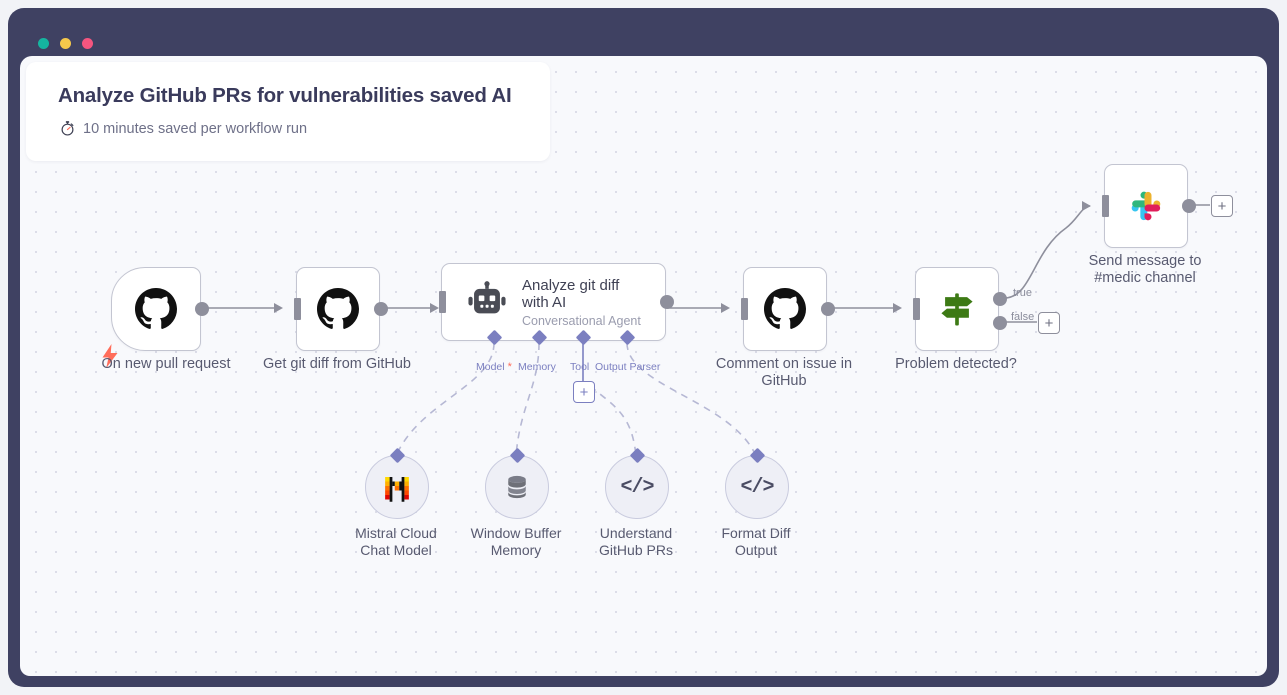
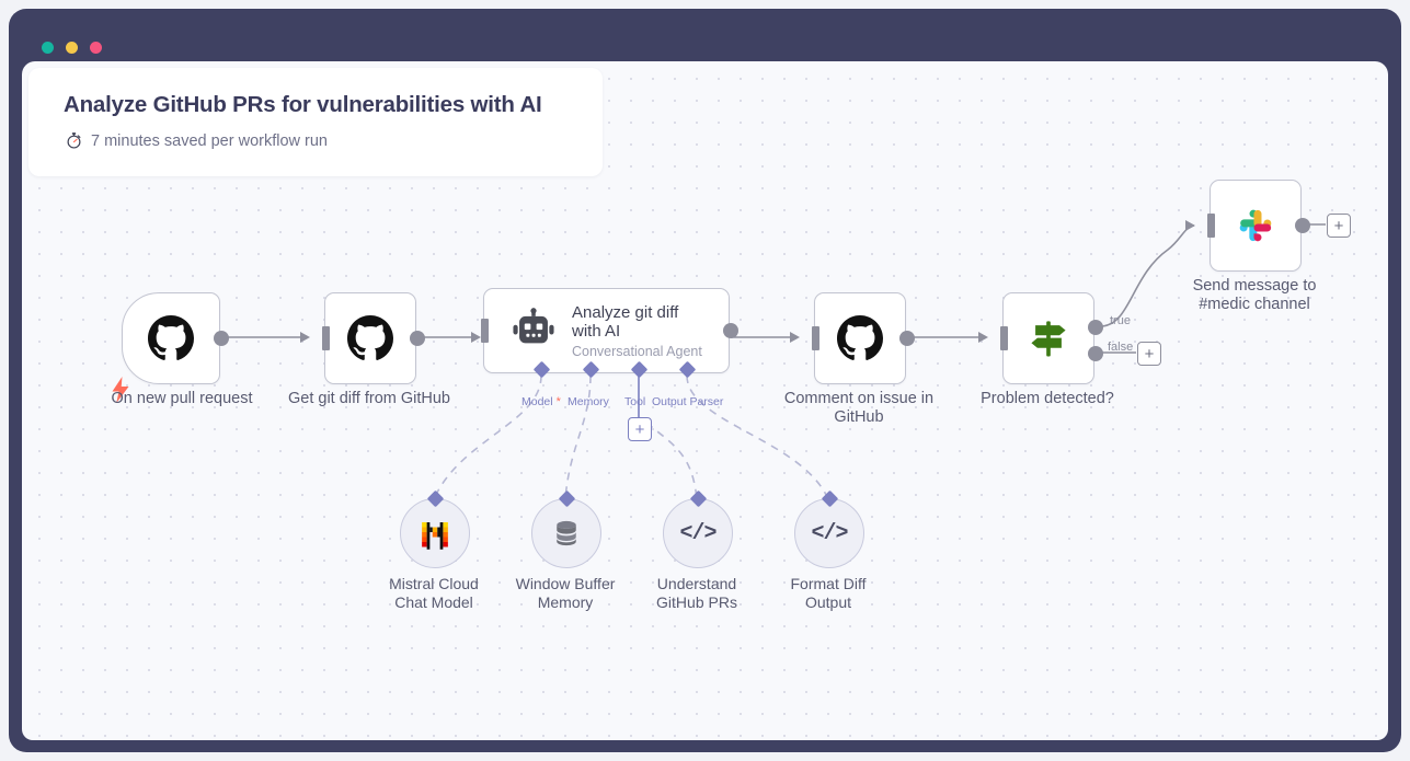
- Analyze GitHub PRs for vulnerabilities saved AI
+ Analyze GitHub PRs for vulnerabilities with AI
- 10 minutes saved per workflow run
+ 7 minutes saved per workflow run
  On new pull request
  Get git diff from GitHub
  Analyze git diff
  with AI
  Conversational Agent
  Model *
  Memory
  Tool
  Output Parser
  +
  Comment on issue in
  GitHub
  Problem detected?
  true
  false
  +
  Send message to
  #medic channel
  +
  Mistral Cloud
  Chat Model
  Window Buffer
  Memory
  </>
  Understand
  GitHub PRs
  </>
  Format Diff
  Output
